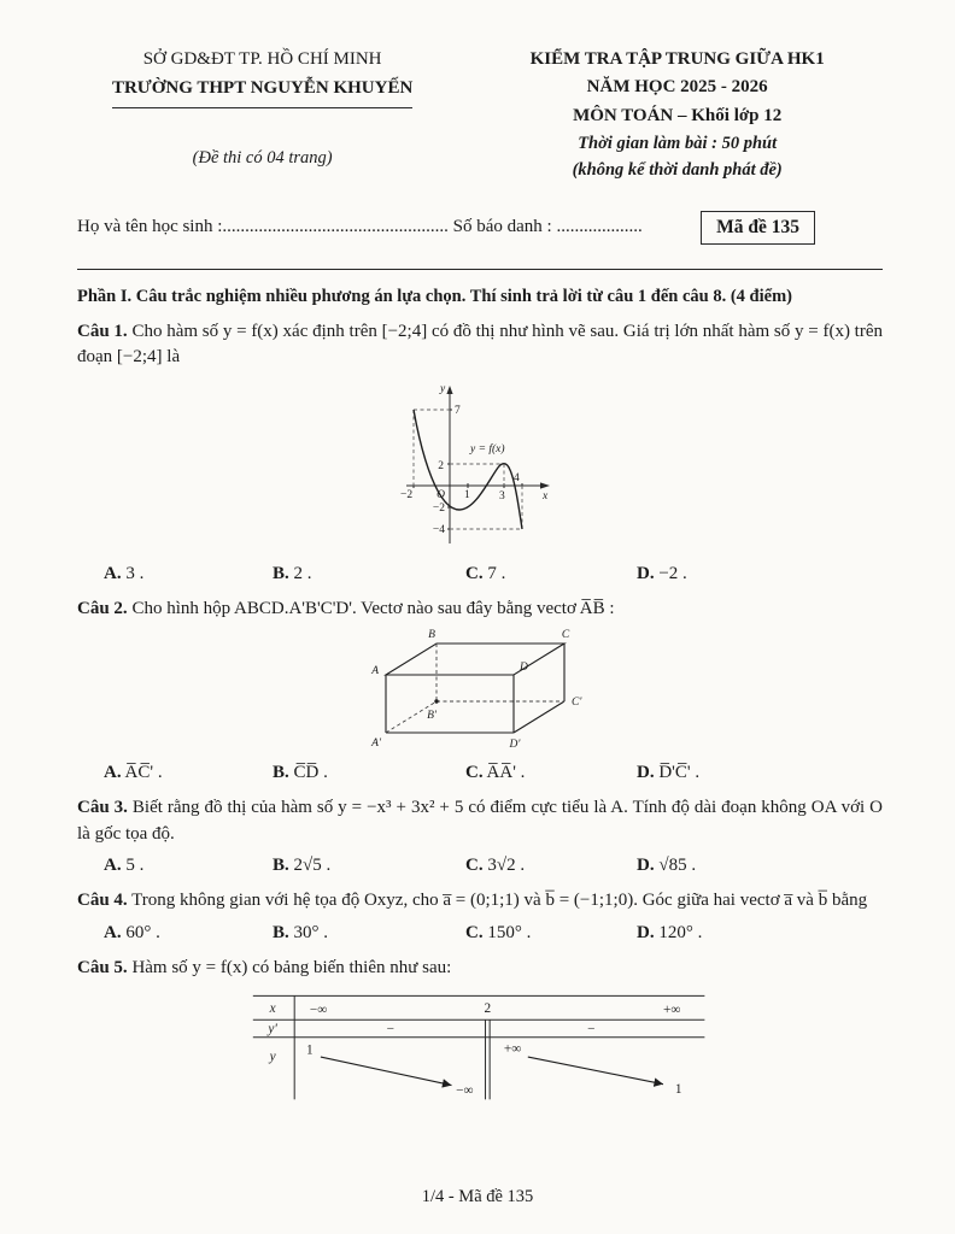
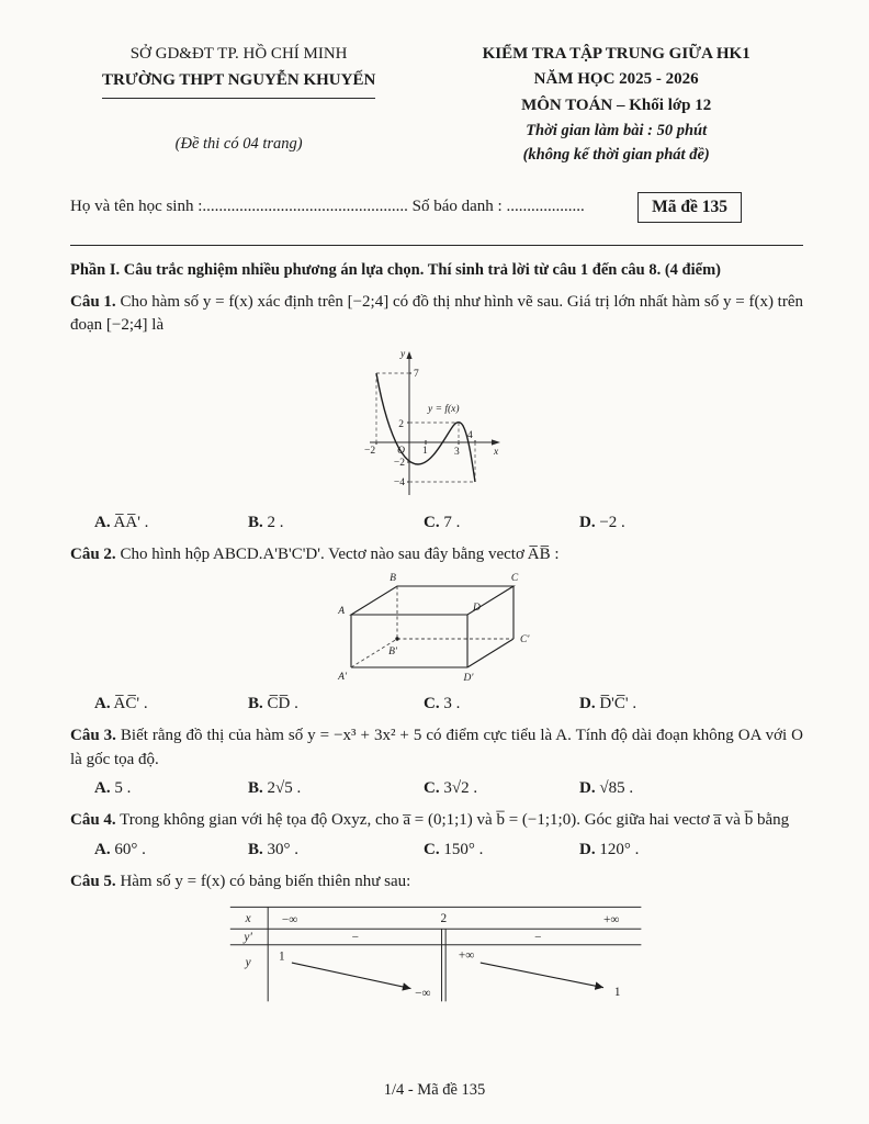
  SỞ GD&ĐT TP. HỒ CHÍ MINH
  TRƯỜNG THPT NGUYỄN KHUYẾN
  (Đề thi có 04 trang)
  KIỂM TRA TẬP TRUNG GIỮA HK1
  NĂM HỌC 2025 - 2026
  MÔN TOÁN – Khối lớp 12
  Thời gian làm bài : 50 phút
- (không kể thời danh phát đề)
+ (không kể thời gian phát đề)
  Họ và tên học sinh :.................................................. Số báo danh : ...................
  Mã đề 135
  Phần I. Câu trắc nghiệm nhiều phương án lựa chọn. Thí sinh trả lời từ câu 1 đến câu 8. (4 điểm)
  Câu 1. Cho hàm số y = f(x) xác định trên [−2;4] có đồ thị như hình vẽ sau. Giá trị lớn nhất hàm số y = f(x) trên đoạn [−2;4] là
  y
  7
  y = f(x)
  2
  O
  1
  −2
  3
  4
  x
  −2
  −4
- A. 3 .
+ A. A̅A̅' .
  B. 2 .
  C. 7 .
  D. −2 .
  Câu 2. Cho hình hộp ABCD.A'B'C'D'. Vectơ nào sau đây bằng vectơ A̅B̅ :
  A
  B
  C
  D
  A'
  B'
  C'
  D'
  A. A̅C̅' .
  B. C̅D̅ .
- C. A̅A̅' .
+ C. 3 .
  D. D̅'C̅' .
  Câu 3. Biết rằng đồ thị của hàm số y = −x³ + 3x² + 5 có điểm cực tiểu là A. Tính độ dài đoạn không OA với O là gốc tọa độ.
  A. 5 .
  B. 2√5 .
  C. 3√2 .
  D. √85 .
  Câu 4. Trong không gian với hệ tọa độ Oxyz, cho a̅ = (0;1;1) và b̅ = (−1;1;0). Góc giữa hai vectơ a̅ và b̅ bằng
  A. 60° .
  B. 30° .
  C. 150° .
  D. 120° .
  Câu 5. Hàm số y = f(x) có bảng biến thiên như sau:
  x
  −∞
  2
  +∞
  y'
  −
  −
  y
  1
  −∞
  +∞
  1
  1/4 - Mã đề 135
